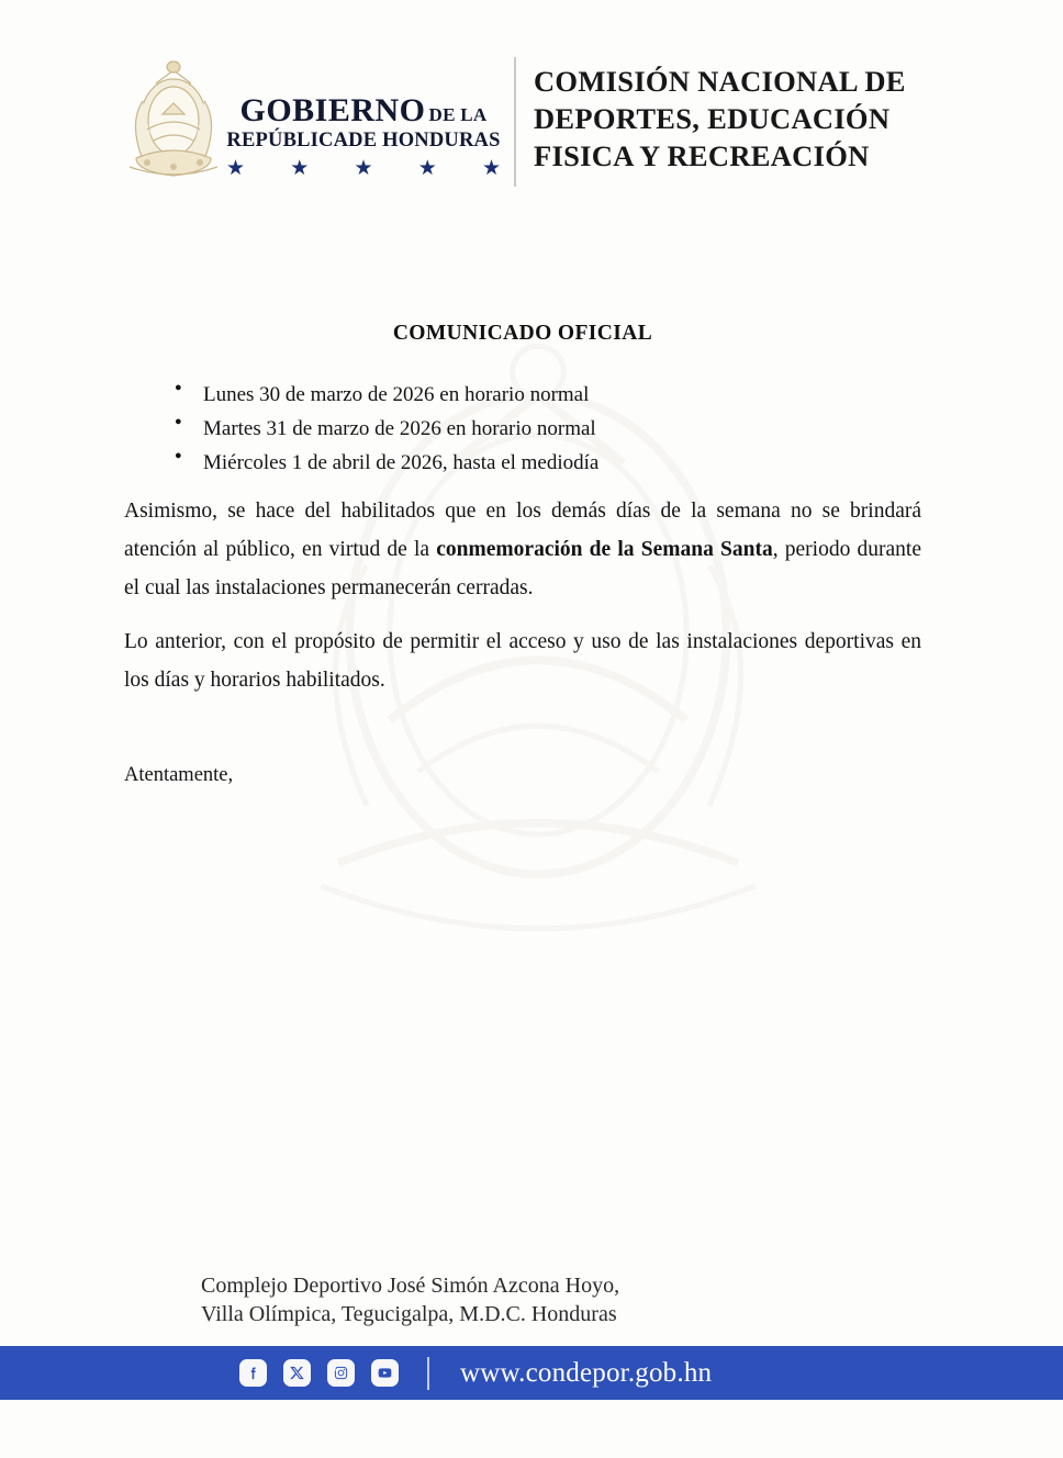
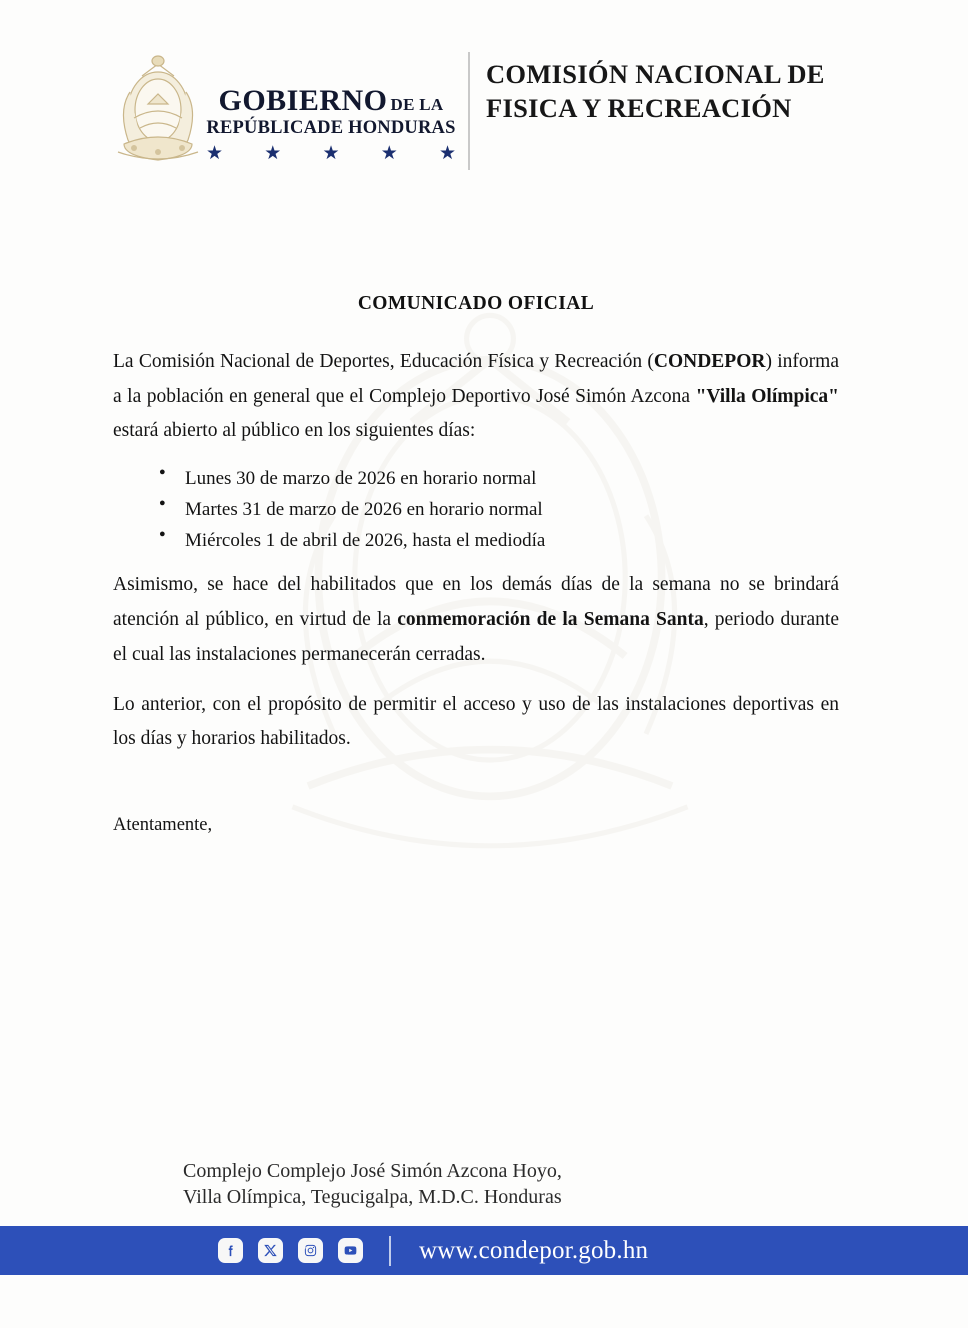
  GOBIERNO DE LA
  REPÚBLICADE HONDURAS
  ★
  ★
  ★
  ★
  ★
  COMISIÓN NACIONAL DE
- DEPORTES, EDUCACIÓN
  FISICA Y RECREACIÓN
  COMUNICADO OFICIAL
+ La Comisión Nacional de Deportes, Educación Física y Recreación (CONDEPOR) informa a la población en general que el Complejo Deportivo José Simón Azcona "Villa Olímpica" estará abierto al público en los siguientes días:
  Lunes 30 de marzo de 2026 en horario normal
  Martes 31 de marzo de 2026 en horario normal
  Miércoles 1 de abril de 2026, hasta el mediodía
  Asimismo, se hace del habilitados que en los demás días de la semana no se brindará atención al público, en virtud de la conmemoración de la Semana Santa, periodo durante el cual las instalaciones permanecerán cerradas.
  Lo anterior, con el propósito de permitir el acceso y uso de las instalaciones deportivas en los días y horarios habilitados.
  Atentamente,
- Complejo Deportivo José Simón Azcona Hoyo,
+ Complejo Complejo José Simón Azcona Hoyo,
  Villa Olímpica, Tegucigalpa, M.D.C. Honduras
  www.condepor.gob.hn
